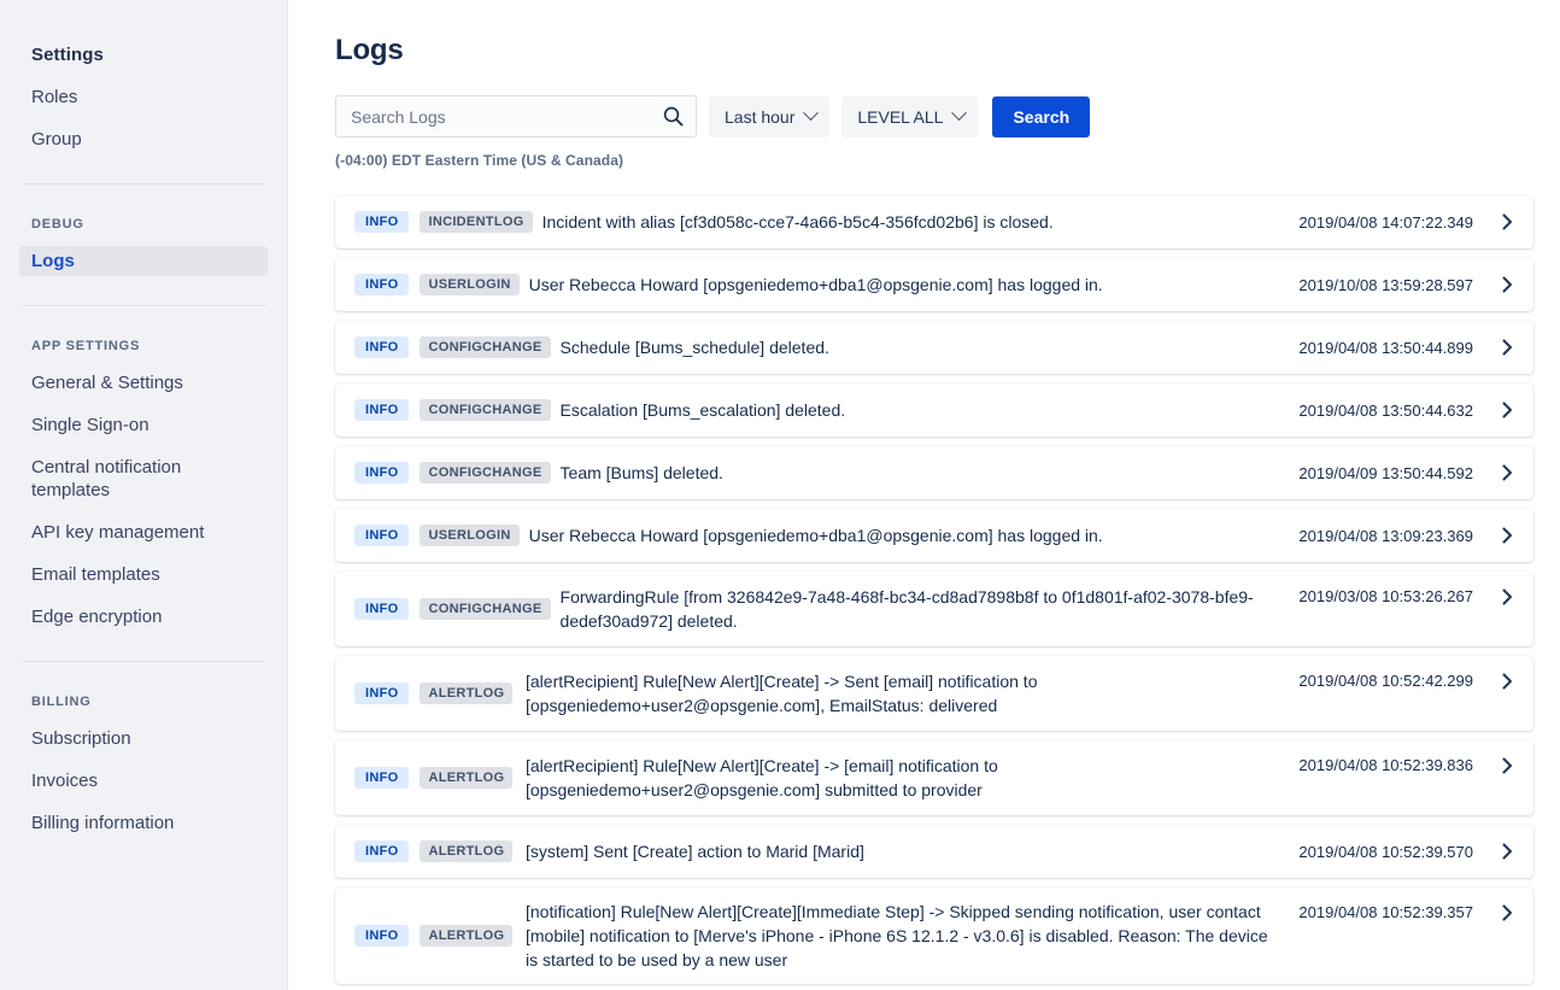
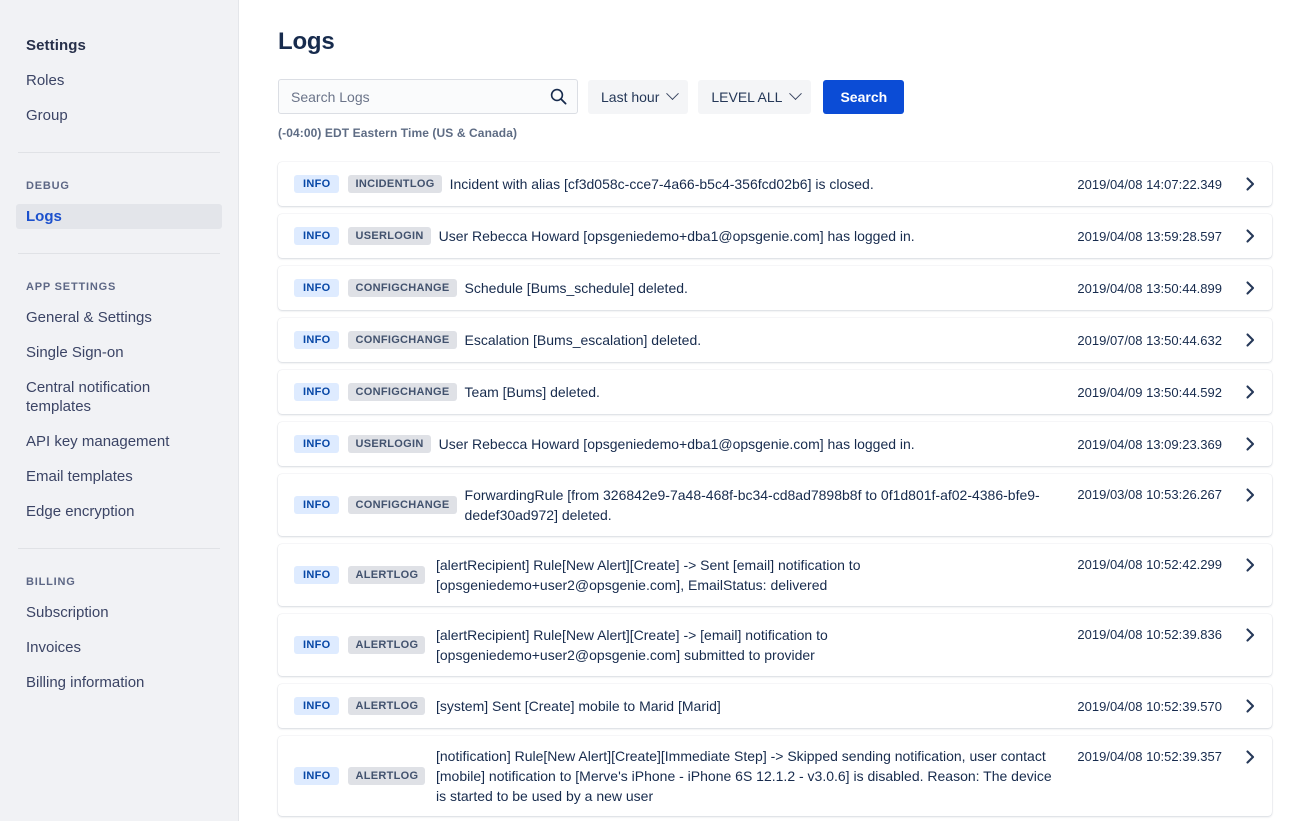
  Settings
  Roles
  Group
  DEBUG
  Logs
  APP SETTINGS
  General & Settings
  Single Sign-on
  Central notification templates
  API key management
  Email templates
  Edge encryption
  BILLING
  Subscription
  Invoices
  Billing information
  Logs
  Search Logs
  Last hour
  LEVEL ALL
  Search
  (-04:00) EDT Eastern Time (US & Canada)
  INFO
  INCIDENTLOG
  Incident with alias [cf3d058c-cce7-4a66-b5c4-356fcd02b6] is closed.
  2019/04/08 14:07:22.349
  INFO
  USERLOGIN
  User Rebecca Howard [opsgeniedemo+dba1@opsgenie.com] has logged in.
- 2019/10/08 13:59:28.597
+ 2019/04/08 13:59:28.597
  INFO
  CONFIGCHANGE
  Schedule [Bums_schedule] deleted.
  2019/04/08 13:50:44.899
  INFO
  CONFIGCHANGE
  Escalation [Bums_escalation] deleted.
- 2019/04/08 13:50:44.632
+ 2019/07/08 13:50:44.632
  INFO
  CONFIGCHANGE
  Team [Bums] deleted.
  2019/04/09 13:50:44.592
  INFO
  USERLOGIN
  User Rebecca Howard [opsgeniedemo+dba1@opsgenie.com] has logged in.
  2019/04/08 13:09:23.369
  INFO
  CONFIGCHANGE
- ForwardingRule [from 326842e9-7a48-468f-bc34-cd8ad7898b8f to 0f1d801f-af02-3078-bfe9-dedef30ad972] deleted.
+ ForwardingRule [from 326842e9-7a48-468f-bc34-cd8ad7898b8f to 0f1d801f-af02-4386-bfe9-dedef30ad972] deleted.
  2019/03/08 10:53:26.267
  INFO
  ALERTLOG
  [alertRecipient] Rule[New Alert][Create] -> Sent [email] notification to [opsgeniedemo+user2@opsgenie.com], EmailStatus: delivered
  2019/04/08 10:52:42.299
  INFO
  ALERTLOG
  [alertRecipient] Rule[New Alert][Create] -> [email] notification to [opsgeniedemo+user2@opsgenie.com] submitted to provider
  2019/04/08 10:52:39.836
  INFO
  ALERTLOG
- [system] Sent [Create] action to Marid [Marid]
+ [system] Sent [Create] mobile to Marid [Marid]
  2019/04/08 10:52:39.570
  INFO
  ALERTLOG
  [notification] Rule[New Alert][Create][Immediate Step] -> Skipped sending notification, user contact [mobile] notification to [Merve's iPhone - iPhone 6S 12.1.2 - v3.0.6] is disabled. Reason: The device is started to be used by a new user
  2019/04/08 10:52:39.357
